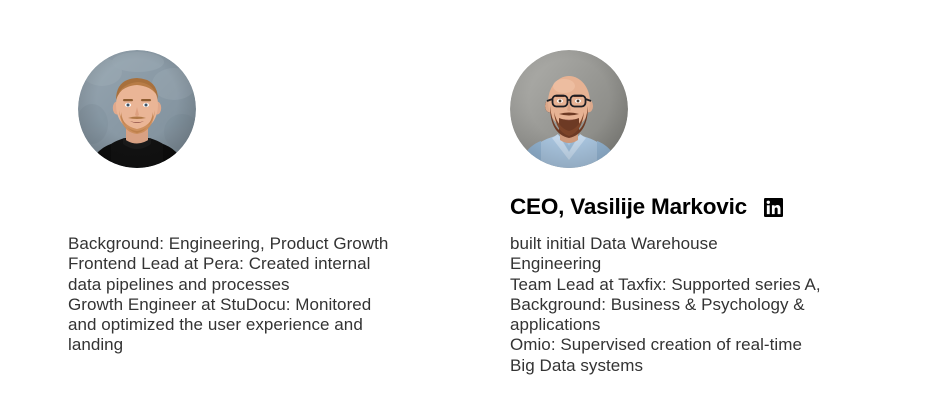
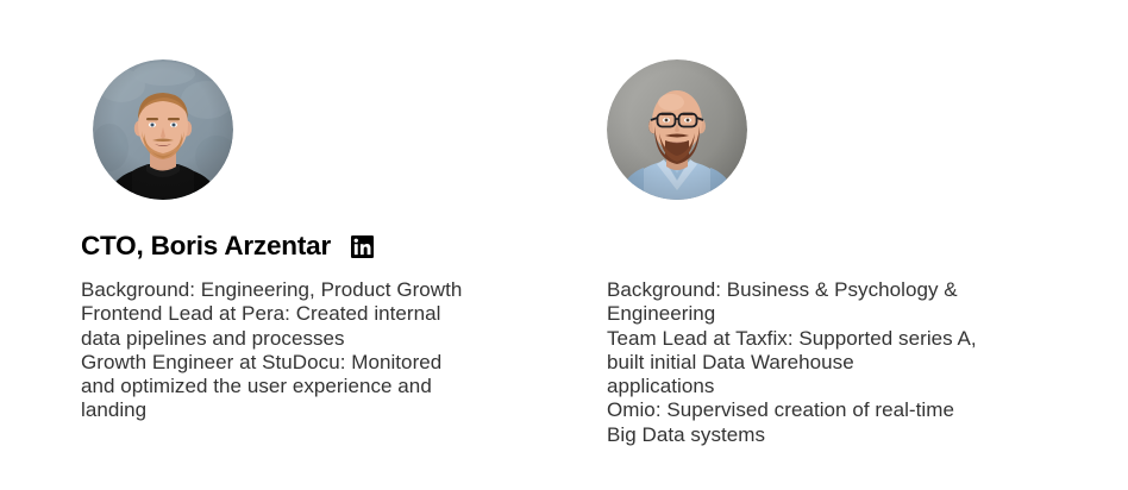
+ CTO, Boris Arzentar
  Background: Engineering, Product Growth
  Frontend Lead at Pera: Created internal
  data pipelines and processes
  Growth Engineer at StuDocu: Monitored
  and optimized the user experience and
  landing
- CEO, Vasilije Markovic
- built initial Data Warehouse
+ Background: Business & Psychology &
  Engineering
  Team Lead at Taxfix: Supported series A,
- Background: Business & Psychology &
+ built initial Data Warehouse
  applications
  Omio: Supervised creation of real-time
  Big Data systems
